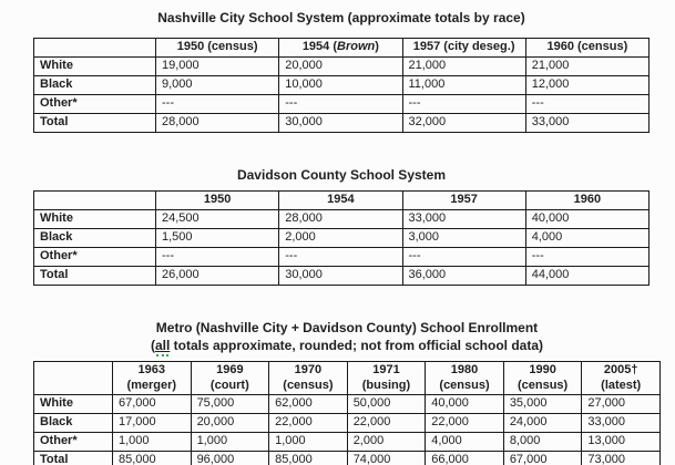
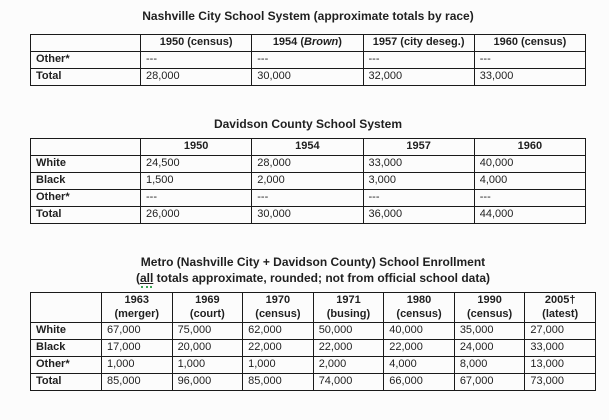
  Nashville City School System (approximate totals by race)
  	1950 (census)	1954 (Brown)	1957 (city deseg.)	1960 (census)
- White	19,000	20,000	21,000	21,000
- Black	9,000	10,000	11,000	12,000
  Other*	---	---	---	---
  Total	28,000	30,000	32,000	33,000
  Davidson County School System
  	1950	1954	1957	1960
  White	24,500	28,000	33,000	40,000
  Black	1,500	2,000	3,000	4,000
  Other*	---	---	---	---
  Total	26,000	30,000	36,000	44,000
  Metro (Nashville City + Davidson County) School Enrollment
  (all totals approximate, rounded; not from official school data)
  	1963(merger)	1969(court)	1970(census)	1971(busing)	1980(census)	1990(census)	2005†(latest)
  White	67,000	75,000	62,000	50,000	40,000	35,000	27,000
  Black	17,000	20,000	22,000	22,000	22,000	24,000	33,000
  Other*	1,000	1,000	1,000	2,000	4,000	8,000	13,000
  Total	85,000	96,000	85,000	74,000	66,000	67,000	73,000
